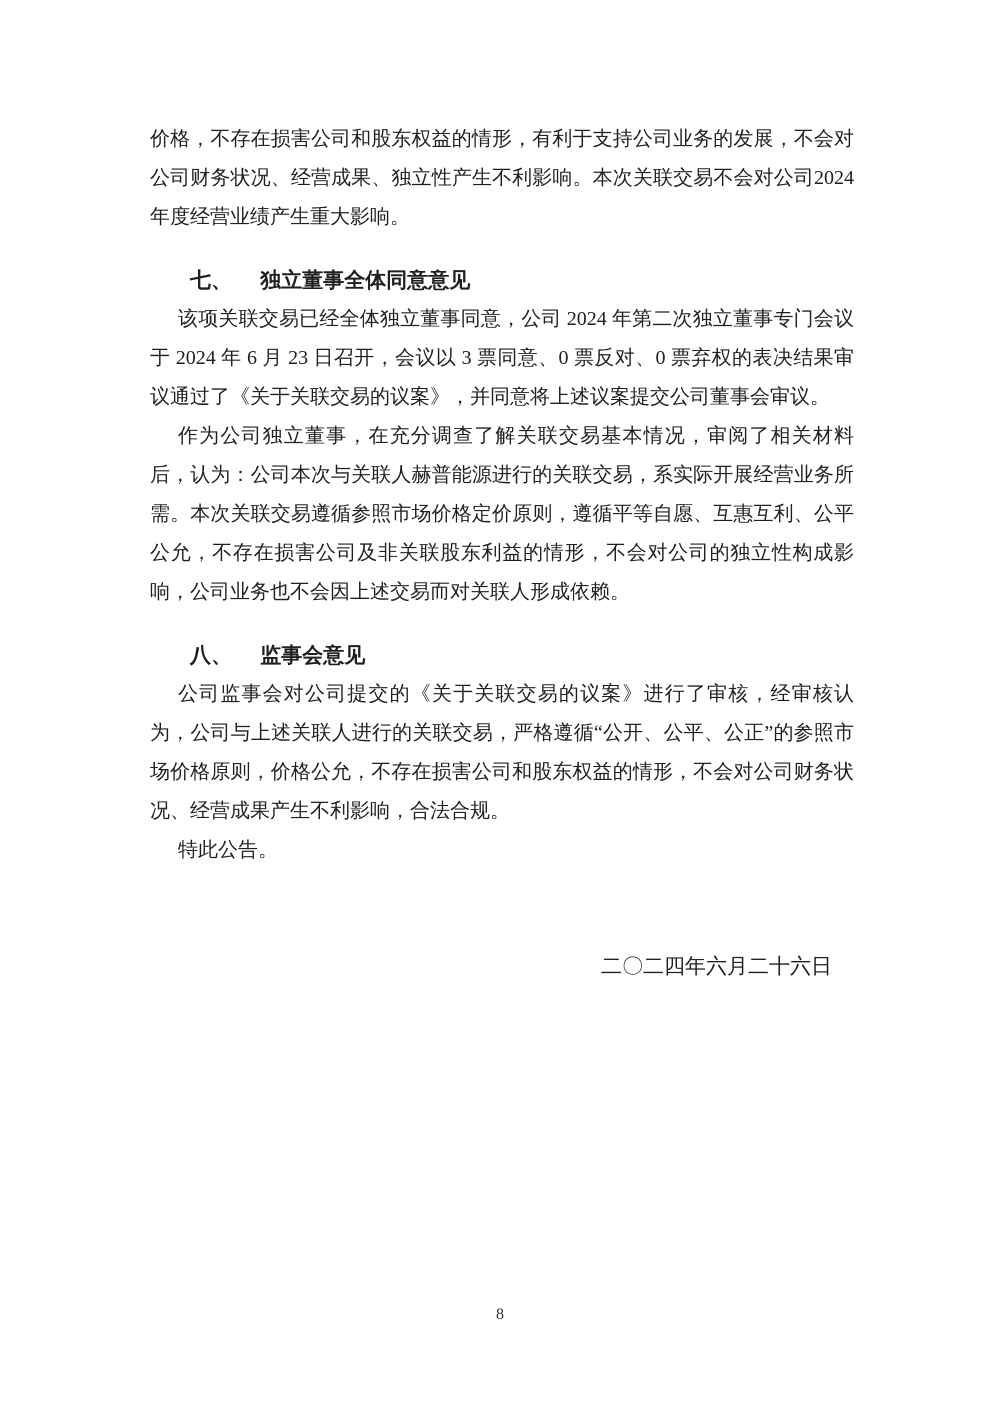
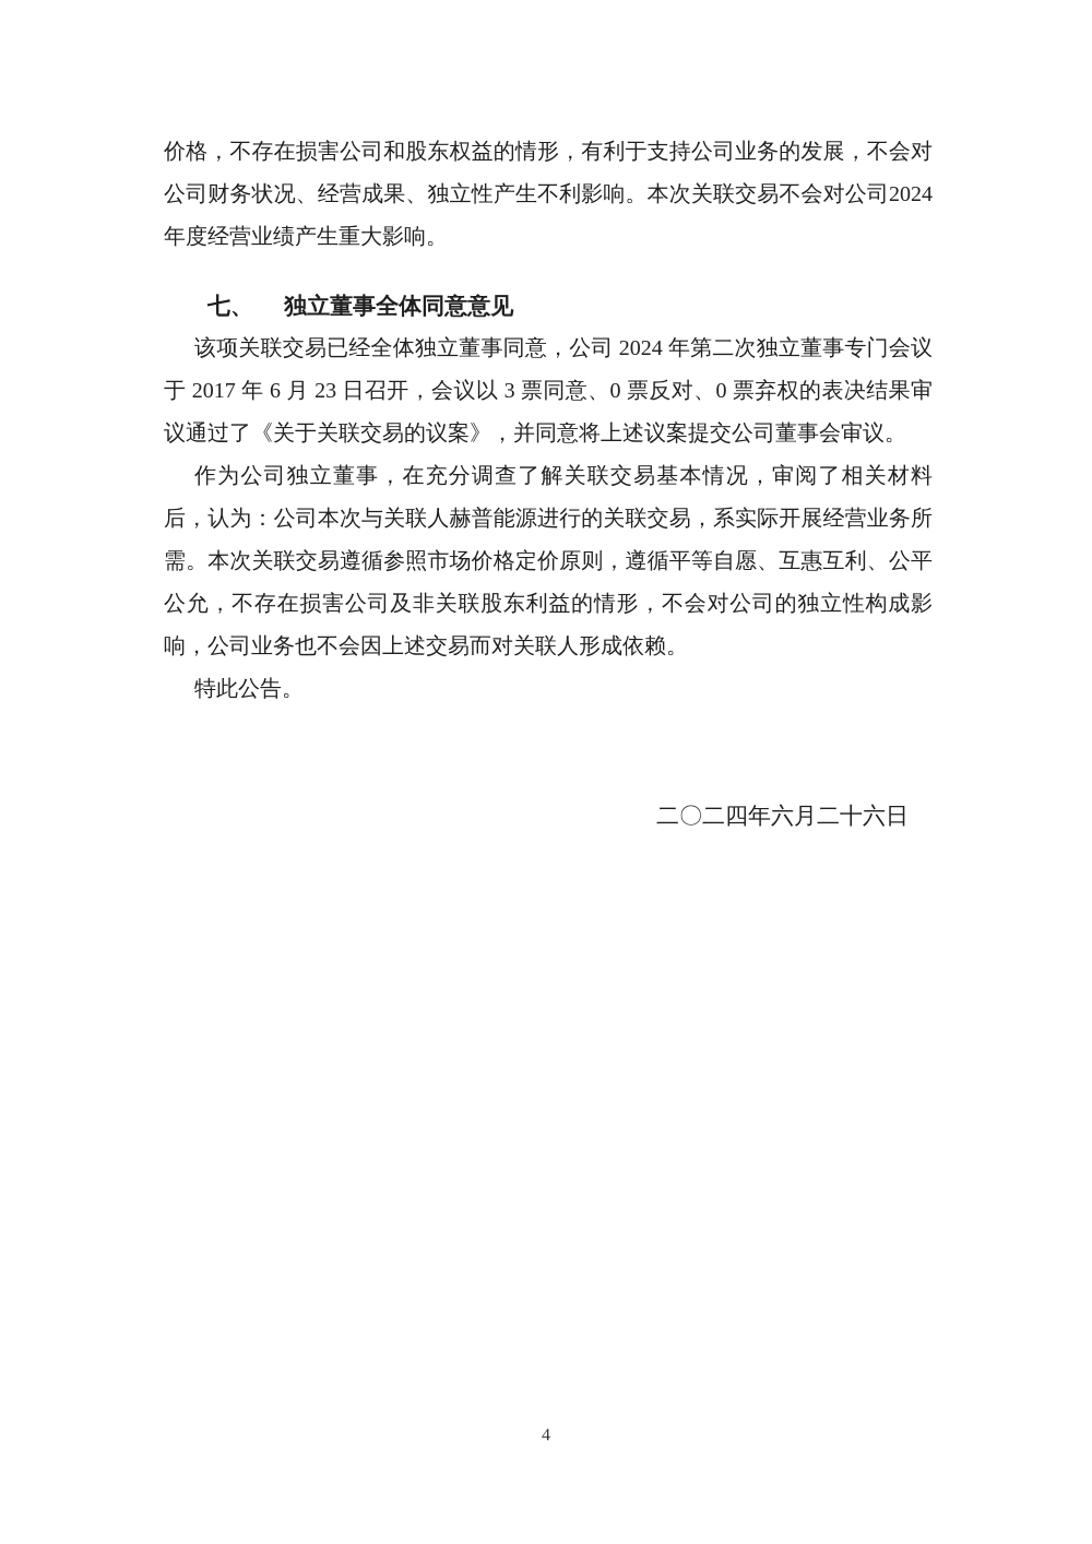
  价格，不存在损害公司和股东权益的情形，有利于支持公司业务的发展，不会对公司财务状况、经营成果、独立性产生不利影响。本次关联交易不会对公司2024年度经营业绩产生重大影响。
  七、 独立董事全体同意意见
- 该项关联交易已经全体独立董事同意，公司 2024 年第二次独立董事专门会议于 2024 年 6 月 23 日召开，会议以 3 票同意、0 票反对、0 票弃权的表决结果审议通过了《关于关联交易的议案》，并同意将上述议案提交公司董事会审议。
+ 该项关联交易已经全体独立董事同意，公司 2024 年第二次独立董事专门会议于 2017 年 6 月 23 日召开，会议以 3 票同意、0 票反对、0 票弃权的表决结果审议通过了《关于关联交易的议案》，并同意将上述议案提交公司董事会审议。
  作为公司独立董事，在充分调查了解关联交易基本情况，审阅了相关材料后，认为：公司本次与关联人赫普能源进行的关联交易，系实际开展经营业务所需。本次关联交易遵循参照市场价格定价原则，遵循平等自愿、互惠互利、公平公允，不存在损害公司及非关联股东利益的情形，不会对公司的独立性构成影响，公司业务也不会因上述交易而对关联人形成依赖。
- 八、 监事会意见
- 公司监事会对公司提交的《关于关联交易的议案》进行了审核，经审核认为，公司与上述关联人进行的关联交易，严格遵循“公开、公平、公正”的参照市场价格原则，价格公允，不存在损害公司和股东权益的情形，不会对公司财务状况、经营成果产生不利影响，合法合规。
  特此公告。
  二〇二四年六月二十六日
- 8
+ 4
